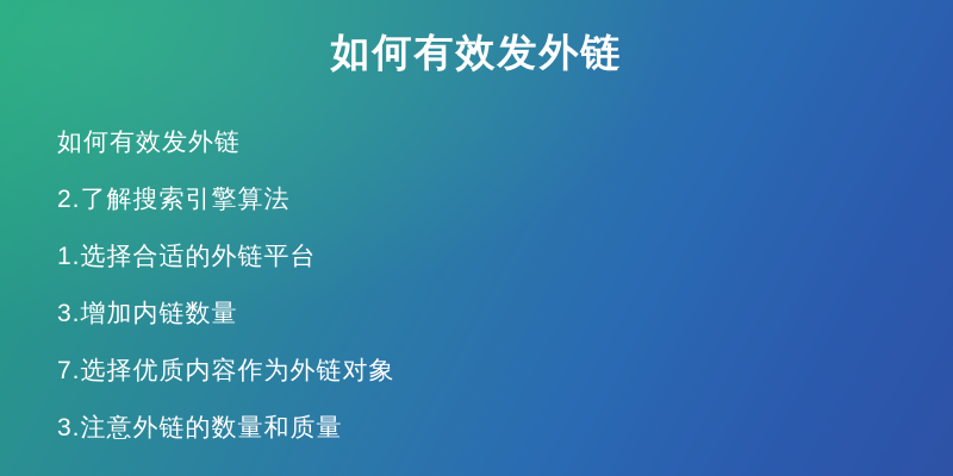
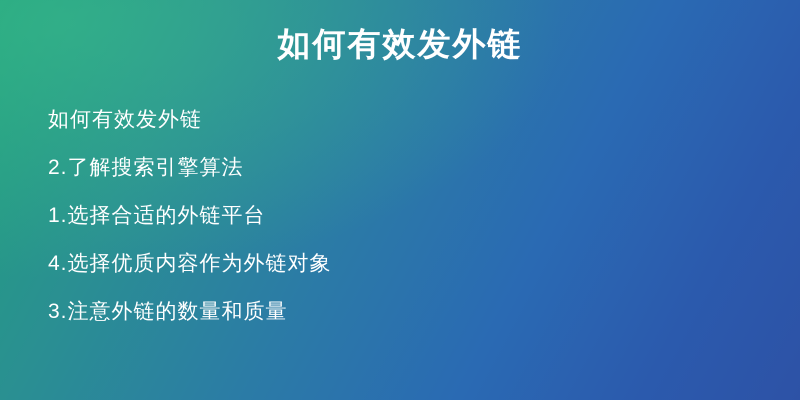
  如何有效发外链
  如何有效发外链
  2.了解搜索引擎算法
  1.选择合适的外链平台
- 3.增加内链数量
- 7.选择优质内容作为外链对象
+ 4.选择优质内容作为外链对象
  3.注意外链的数量和质量
